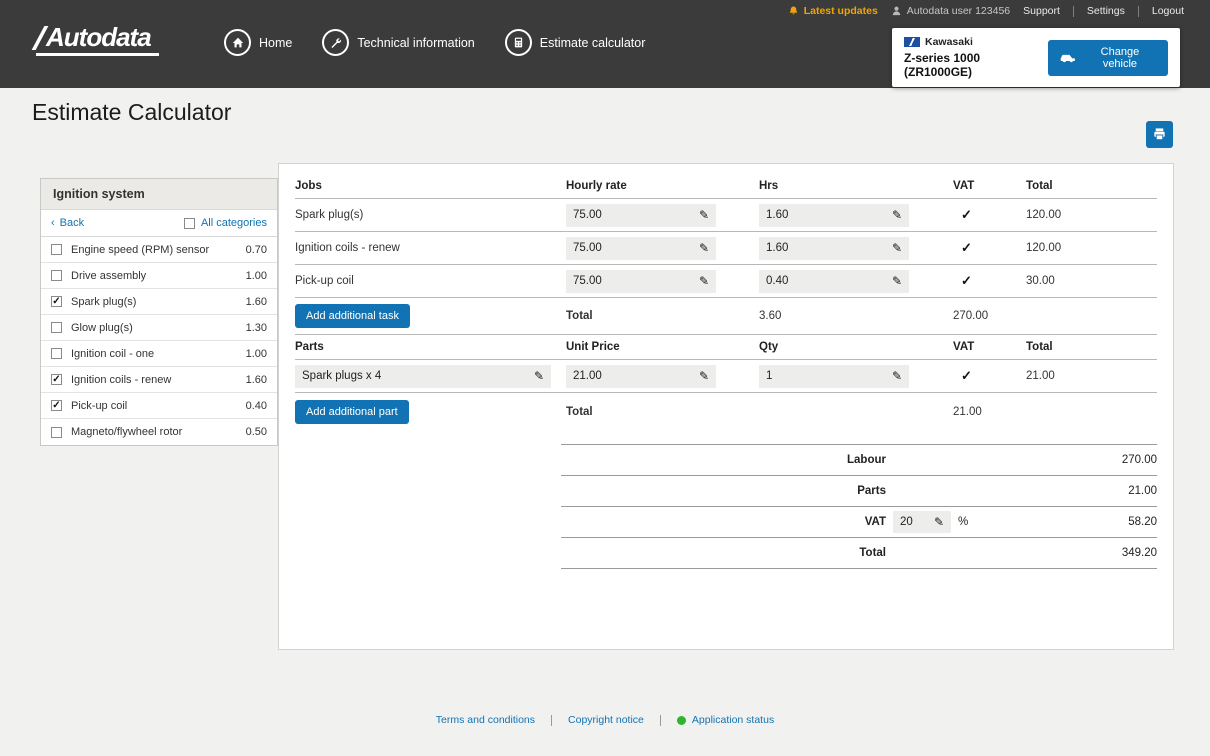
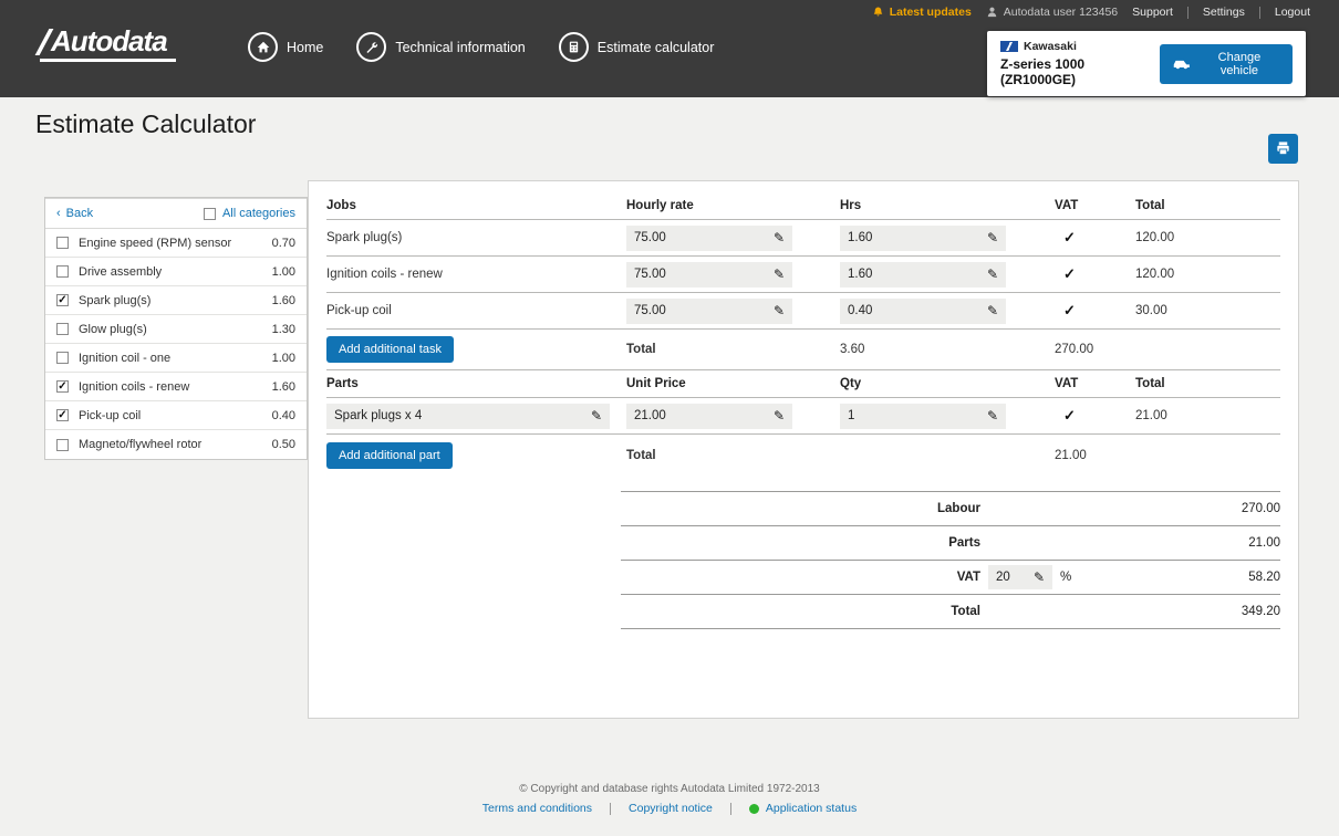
  Autodata
  Latest updates
  Autodata user 123456
  Support
  Settings
  Logout
  Home
  Technical information
  Estimate calculator
  Kawasaki
  Z-series 1000 (ZR1000GE)
  Change vehicle
  Estimate Calculator
- Ignition system
  ‹
  Back
  All categories
  Engine speed (RPM) sensor
  0.70
  Drive assembly
  1.00
  ✓
  Spark plug(s)
  1.60
  Glow plug(s)
  1.30
  Ignition coil - one
  1.00
  ✓
  Ignition coils - renew
  1.60
  ✓
  Pick-up coil
  0.40
  Magneto/flywheel rotor
  0.50
  Jobs
  Hourly rate
  Hrs
  VAT
  Total
  Spark plug(s)
  75.00
  ✎
  1.60
  ✎
  ✓
  120.00
  Ignition coils - renew
  75.00
  ✎
  1.60
  ✎
  ✓
  120.00
  Pick-up coil
  75.00
  ✎
  0.40
  ✎
  ✓
  30.00
  Add additional task
  Total
  3.60
  270.00
  Parts
  Unit Price
  Qty
  VAT
  Total
  Spark plugs x 4
  ✎
  21.00
  ✎
  1
  ✎
  ✓
  21.00
  Add additional part
  Total
  21.00
  Labour
  270.00
  Parts
  21.00
  VAT
  20
  ✎
  %
  58.20
  Total
  349.20
+ © Copyright and database rights Autodata Limited 1972-2013
  Terms and conditions
  Copyright notice
  Application status
